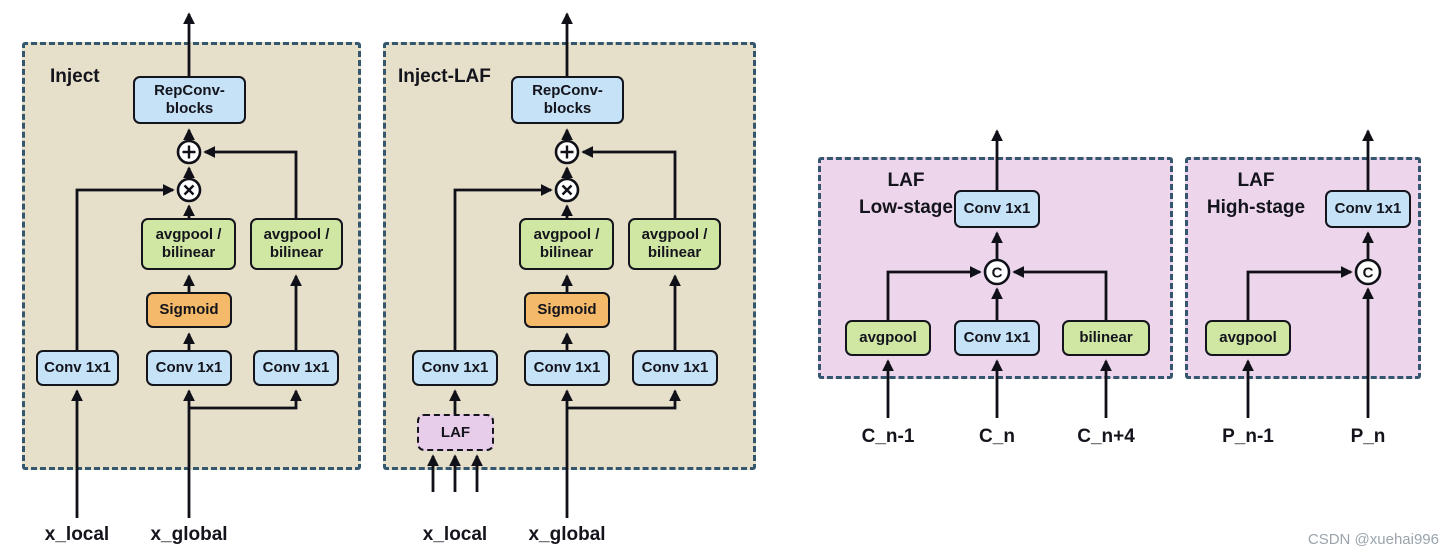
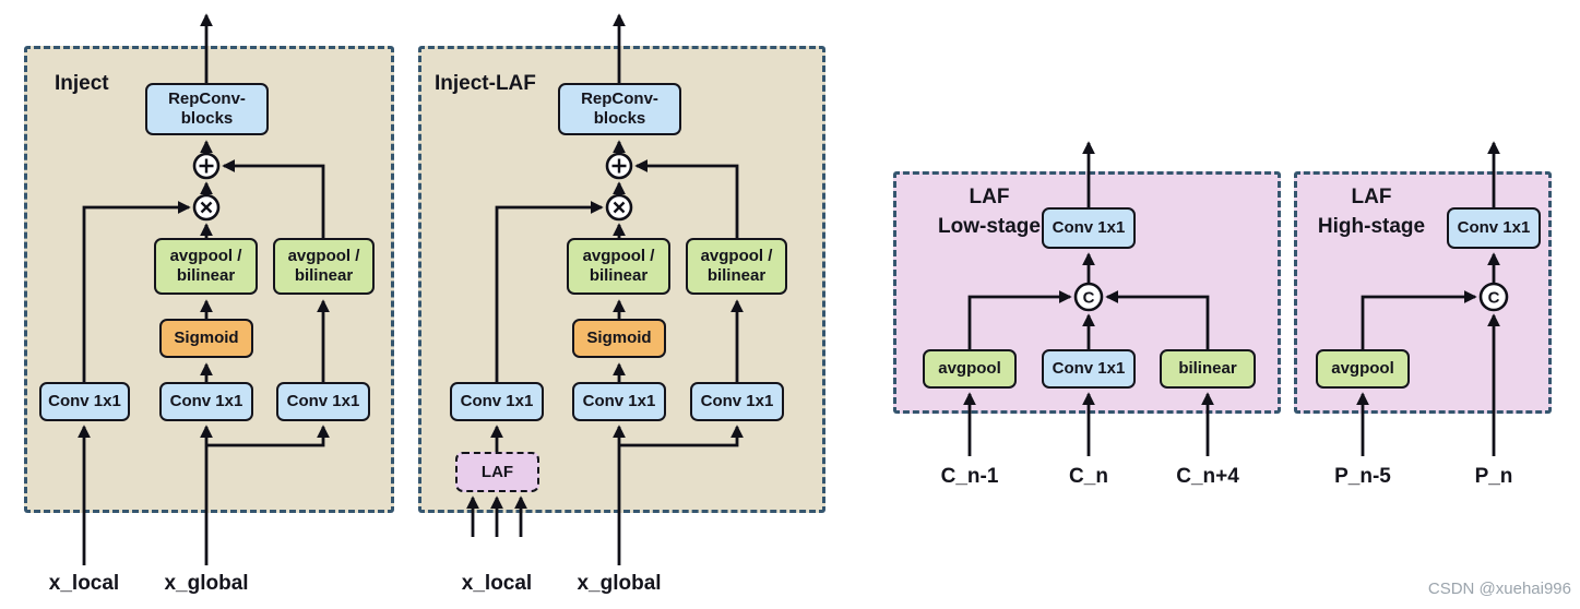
  C
  C
  RepConv-
  blocks
  avgpool /
  bilinear
  avgpool /
  bilinear
  Sigmoid
  Conv 1x1
  Conv 1x1
  Conv 1x1
  RepConv-
  blocks
  avgpool /
  bilinear
  avgpool /
  bilinear
  Sigmoid
  Conv 1x1
  Conv 1x1
  Conv 1x1
  LAF
  Conv 1x1
  avgpool
  Conv 1x1
  bilinear
  Conv 1x1
  avgpool
  Inject
  Inject-LAF
  LAF
  Low-stage
  LAF
  High-stage
  x_local
  x_global
  x_local
  x_global
  C_n-1
  C_n
  C_n+4
- P_n-1
+ P_n-5
  P_n
  CSDN @xuehai996
